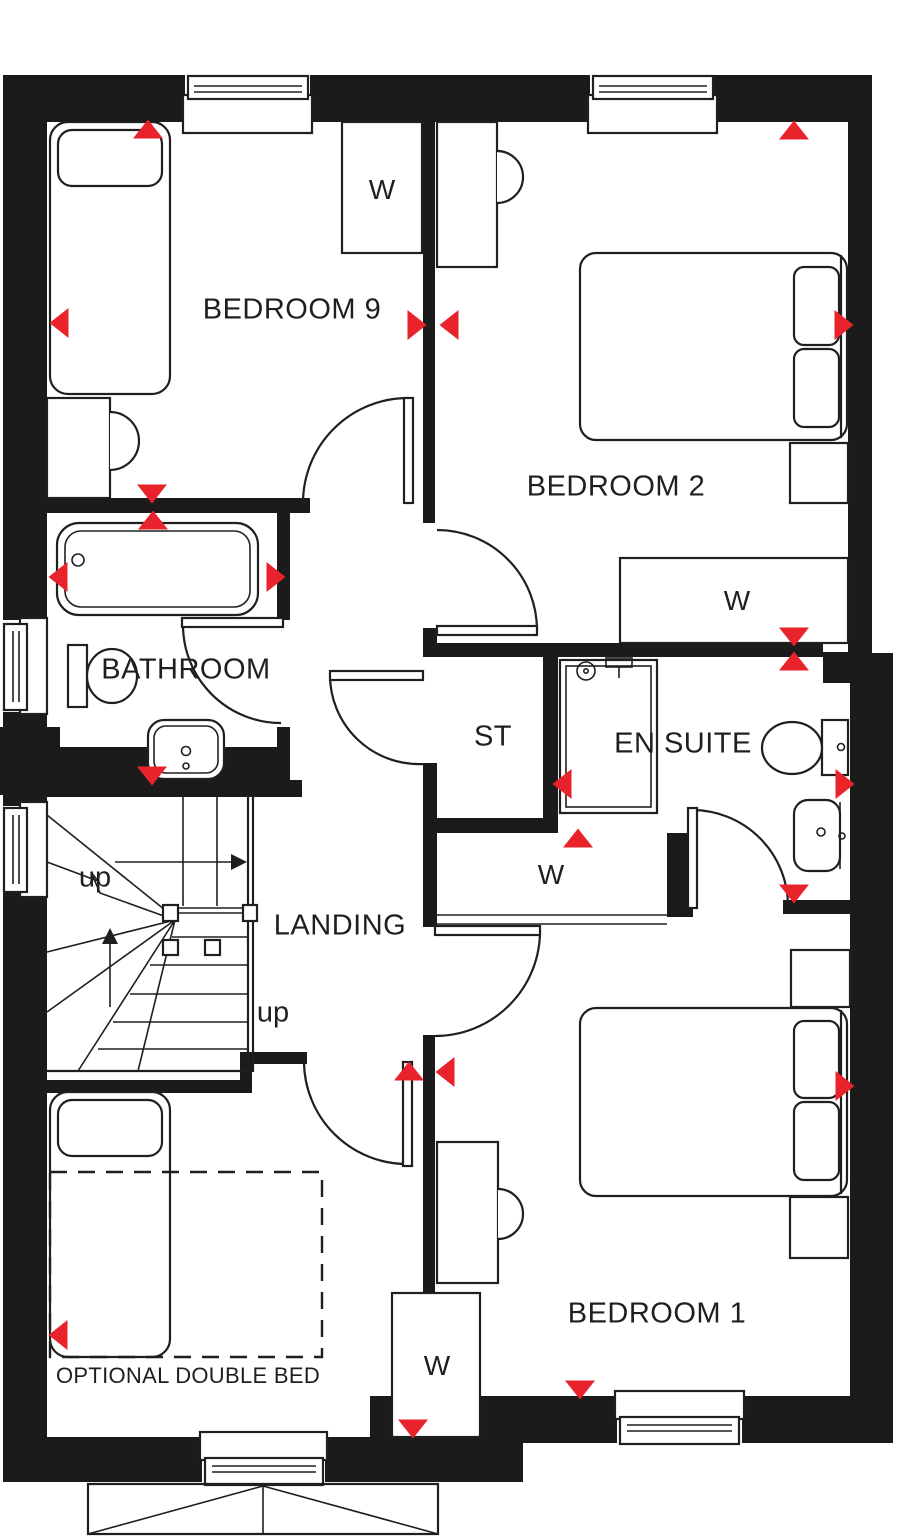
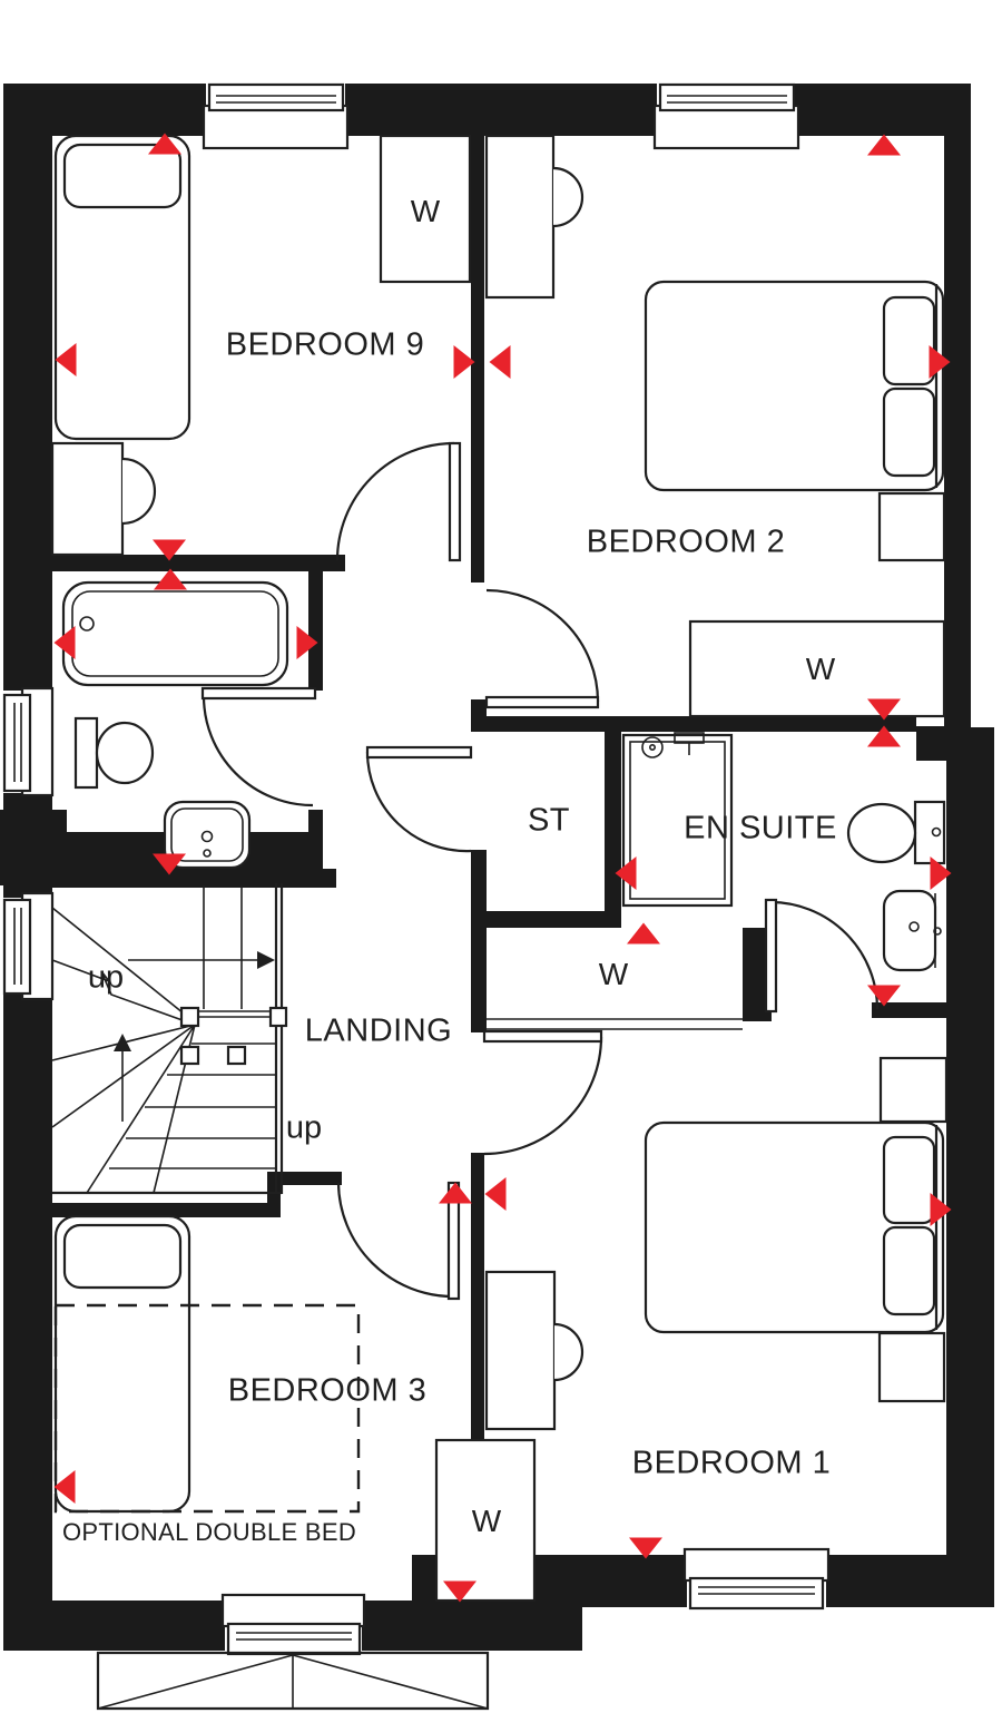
  BEDROOM 9
  BEDROOM 2
- BATHROOM
  ST
  EN SUITE
  LANDING
+ BEDROOM 3
  BEDROOM 1
  W
  W
  W
  W
  up
  up
  OPTIONAL DOUBLE BED
